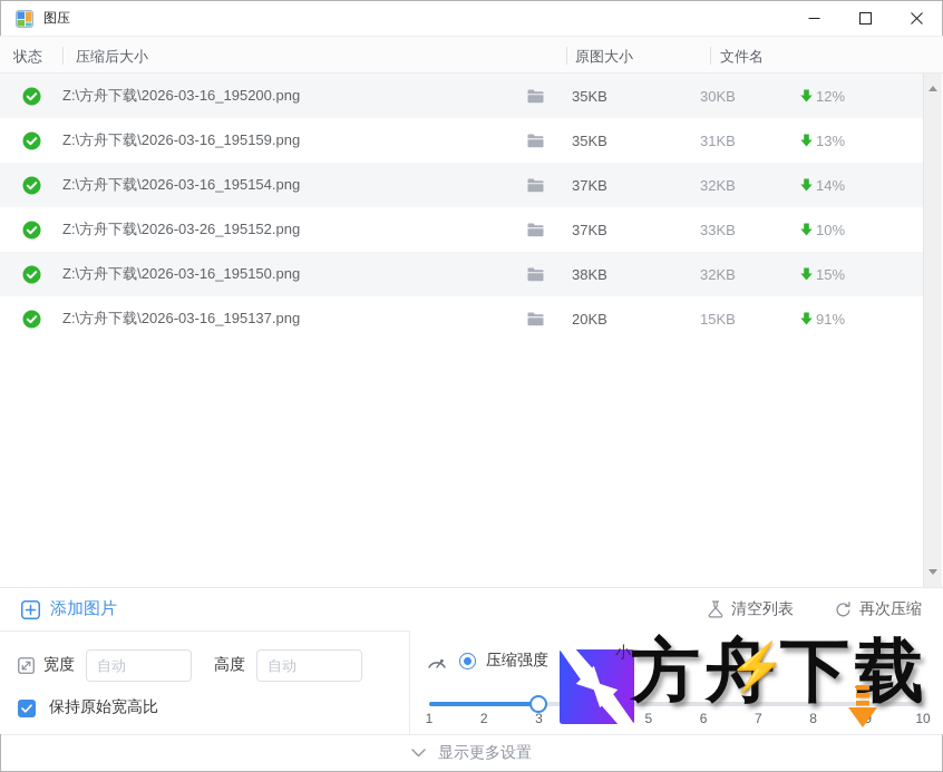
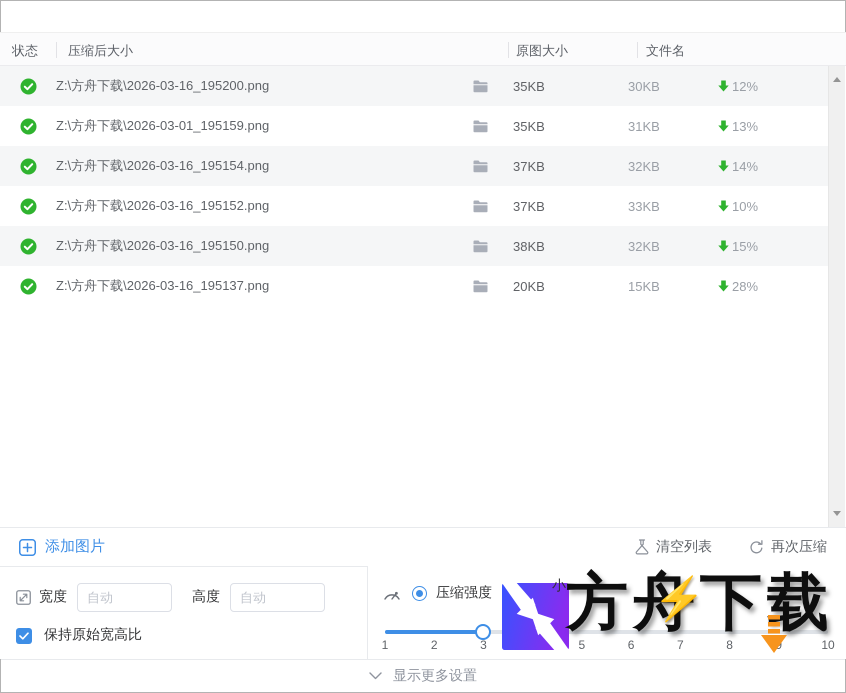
- 图压
  状态
  压缩后大小
  原图大小
  文件名
  Z:\方舟下载\2026-03-16_195200.png
  35KB
  30KB
  12%
- Z:\方舟下载\2026-03-16_195159.png
+ Z:\方舟下载\2026-03-01_195159.png
  35KB
  31KB
  13%
  Z:\方舟下载\2026-03-16_195154.png
  37KB
  32KB
  14%
- Z:\方舟下载\2026-03-26_195152.png
+ Z:\方舟下载\2026-03-16_195152.png
  37KB
  33KB
  10%
  Z:\方舟下载\2026-03-16_195150.png
  38KB
  32KB
  15%
  Z:\方舟下载\2026-03-16_195137.png
  20KB
  15KB
- 91%
+ 28%
  添加图片
  清空列表
  再次压缩
  宽度
  自动
  高度
  自动
  保持原始宽高比
  压缩强度
  小
  1
  2
  3
  5
  6
  7
  8
  10
  显示更多设置
  方舟下载
  ⚡
